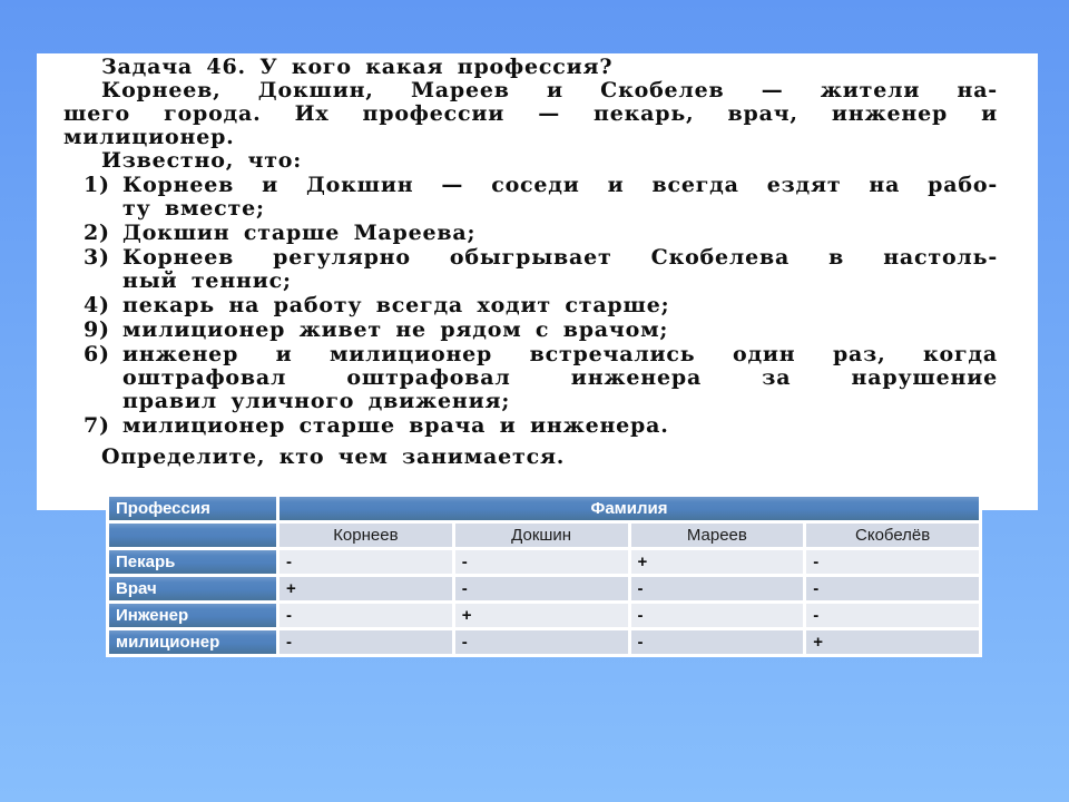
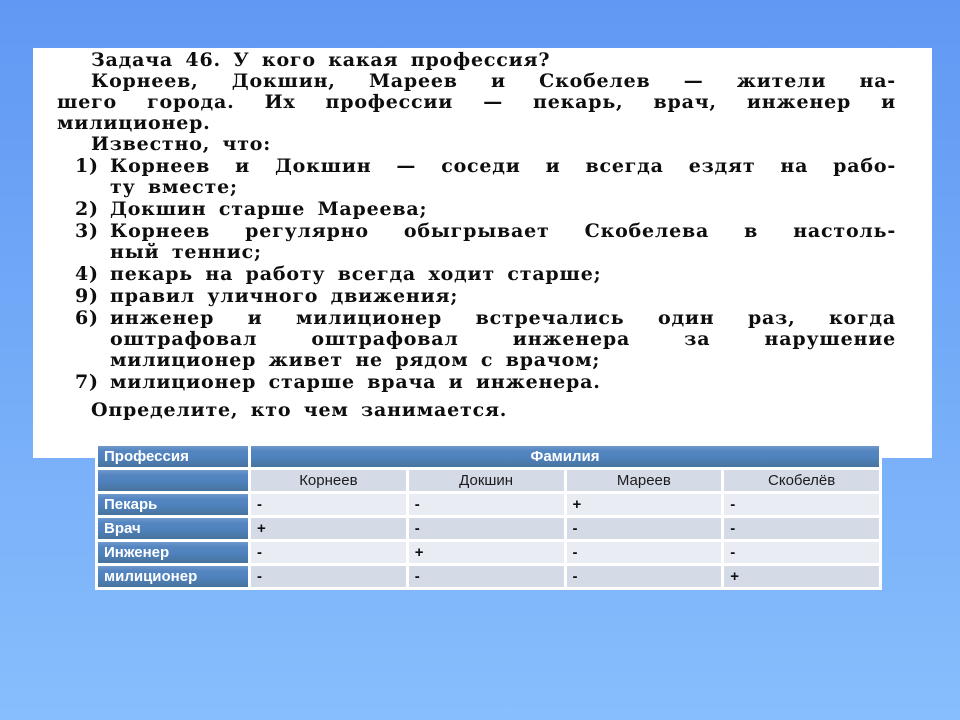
  Задача 46. У кого какая профессия?
  Корнеев, Докшин, Мареев и Скобелев — жители на-
  шего города. Их профессии — пекарь, врач, инженер и
  милиционер.
  Известно, что:
  1)
  Корнеев и Докшин — соседи и всегда ездят на рабо-
  ту вместе;
  2)
  Докшин старше Мареева;
  3)
  Корнеев регулярно обыгрывает Скобелева в настоль-
  ный теннис;
  4)
  пекарь на работу всегда ходит старше;
  9)
- милиционер живет не рядом с врачом;
+ правил уличного движения;
  6)
  инженер и милиционер встречались один раз, когда
  оштрафовал оштрафовал инженера за нарушение
- правил уличного движения;
+ милиционер живет не рядом с врачом;
  7)
  милиционер старше врача и инженера.
  Определите, кто чем занимается.
  Профессия	Фамилия
  	Корнеев	Докшин	Мареев	Скобелёв
  Пекарь	-	-	+	-
  Врач	+	-	-	-
  Инженер	-	+	-	-
  милиционер	-	-	-	+
